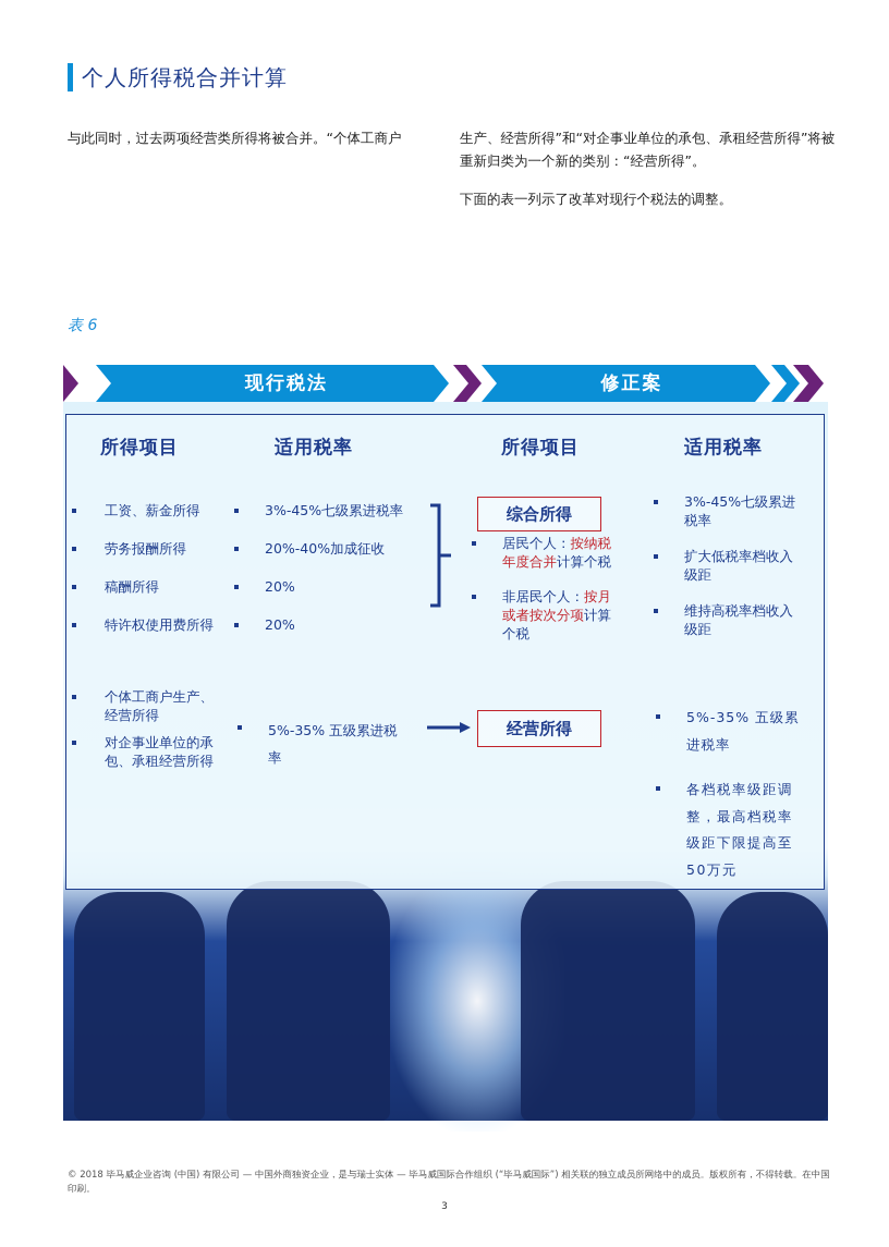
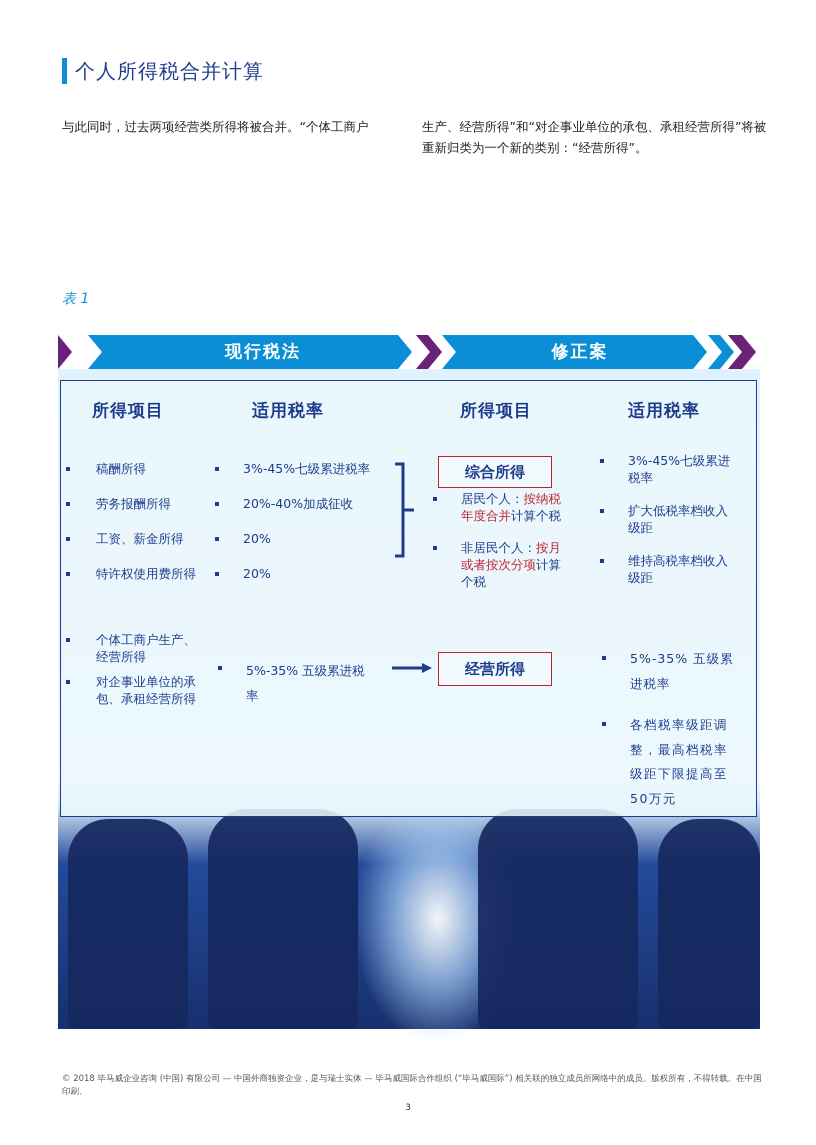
  个人所得税合并计算
  与此同时，过去两项经营类所得将被合并。“个体工商户
  生产、经营所得”和“对企事业单位的承包、承租经营所得”将被重新归类为一个新的类别：“经营所得”。
- 下面的表一列示了改革对现行个税法的调整。
- 表 6
+ 表 1
  现行税法
  修正案
  所得项目
  适用税率
  所得项目
  适用税率
- 工资、薪金所得
+ 稿酬所得
  劳务报酬所得
- 稿酬所得
+ 工资、薪金所得
  特许权使用费所得
  3%-45%七级累进税率
  20%-40%加成征收
  20%
  20%
  综合所得
  居民个人：按纳税年度合并计算个税
  非居民个人：按月或者按次分项计算个税
  3%-45%七级累进税率
  扩大低税率档收入级距
  维持高税率档收入级距
  个体工商户生产、经营所得
  对企事业单位的承包、承租经营所得
  5%-35% 五级累进税率
  经营所得
  5%-35% 五级累进税率
  各档税率级距调整，最高档税率级距下限提高至50万元
  © 2018 毕马威企业咨询 (中国) 有限公司 — 中国外商独资企业，是与瑞士实体 — 毕马威国际合作组织 (“毕马威国际”) 相关联的独立成员所网络中的成员。版权所有，不得转载。在中国印刷。
  3
